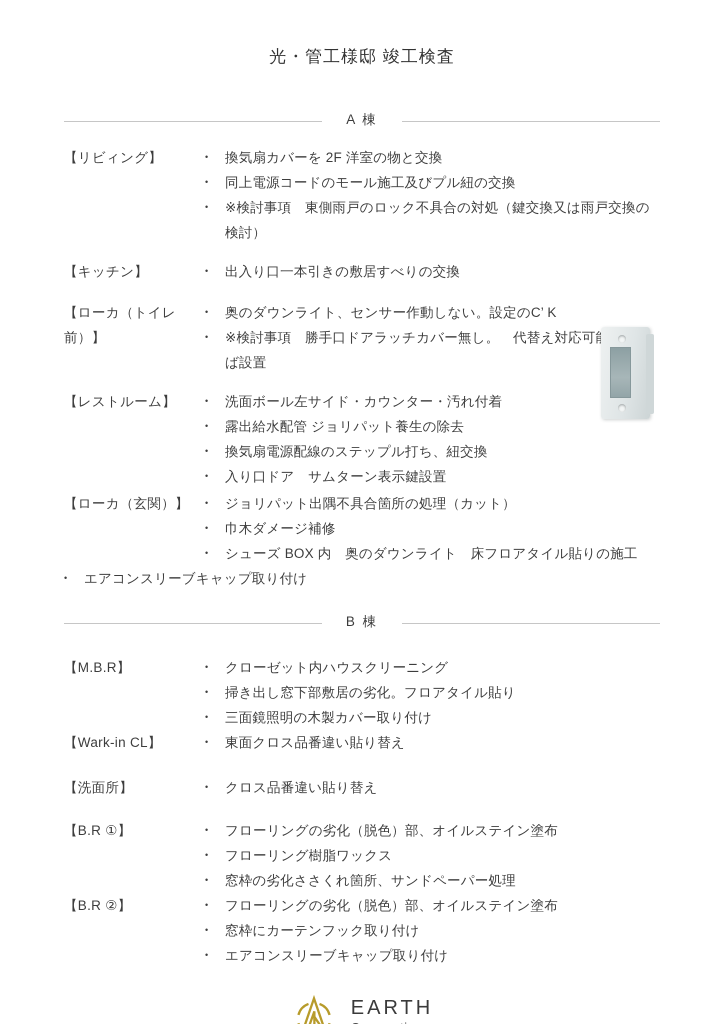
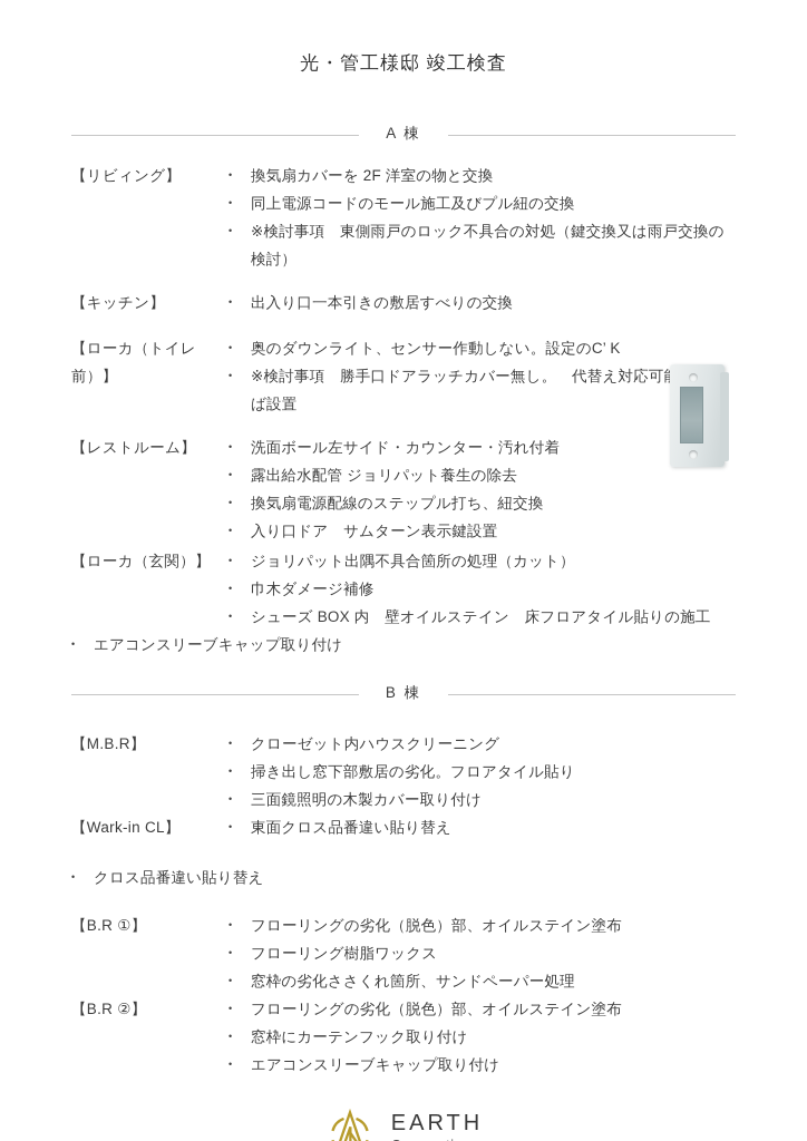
  光・管工様邸 竣工検査
  A 棟
  【リビィング】
  •
  換気扇カバーを 2F 洋室の物と交換
  •
  同上電源コードのモール施工及びプル紐の交換
  •
  ※検討事項 東側雨戸のロック不具合の対処（鍵交換又は雨戸交換の検討）
  【キッチン】
  •
  出入り口一本引きの敷居すべりの交換
  【ローカ（トイレ前）】
  •
  奥のダウンライト、センサー作動しない。設定のC’ K
  •
  ※検討事項 勝手口ドアラッチカバー無し。 代替え対応可ば設置
  【レストルーム】
  •
  洗面ボール左サイド・カウンター・汚れ付着
  •
  露出給水配管 ジョリパット養生の除去
  •
  換気扇電源配線のステップル打ち、紐交換
  •
  入り口ドア サムターン表示鍵設置
  【ローカ（玄関）】
  •
  ジョリパット出隅不具合箇所の処理（カット）
  •
  巾木ダメージ補修
  •
- シューズ BOX 内 奥のダウンライト 床フロアタイル貼りの施工
+ シューズ BOX 内 壁オイルステイン 床フロアタイル貼りの施工
  •
  エアコンスリーブキャップ取り付け
  B 棟
  【M.B.R】
  •
  クローゼット内ハウスクリーニング
  •
  掃き出し窓下部敷居の劣化。フロアタイル貼り
  •
  三面鏡照明の木製カバー取り付け
  【Wark-in CL】
  •
  東面クロス品番違い貼り替え
- 【洗面所】
  •
  クロス品番違い貼り替え
  【B.R ①】
  •
  フローリングの劣化（脱色）部、オイルステイン塗布
  •
  フローリング樹脂ワックス
  •
  窓枠の劣化ささくれ箇所、サンドペーパー処理
  【B.R ②】
  •
  フローリングの劣化（脱色）部、オイルステイン塗布
  •
  窓枠にカーテンフック取り付け
  •
  エアコンスリーブキャップ取り付け
  EARTH
